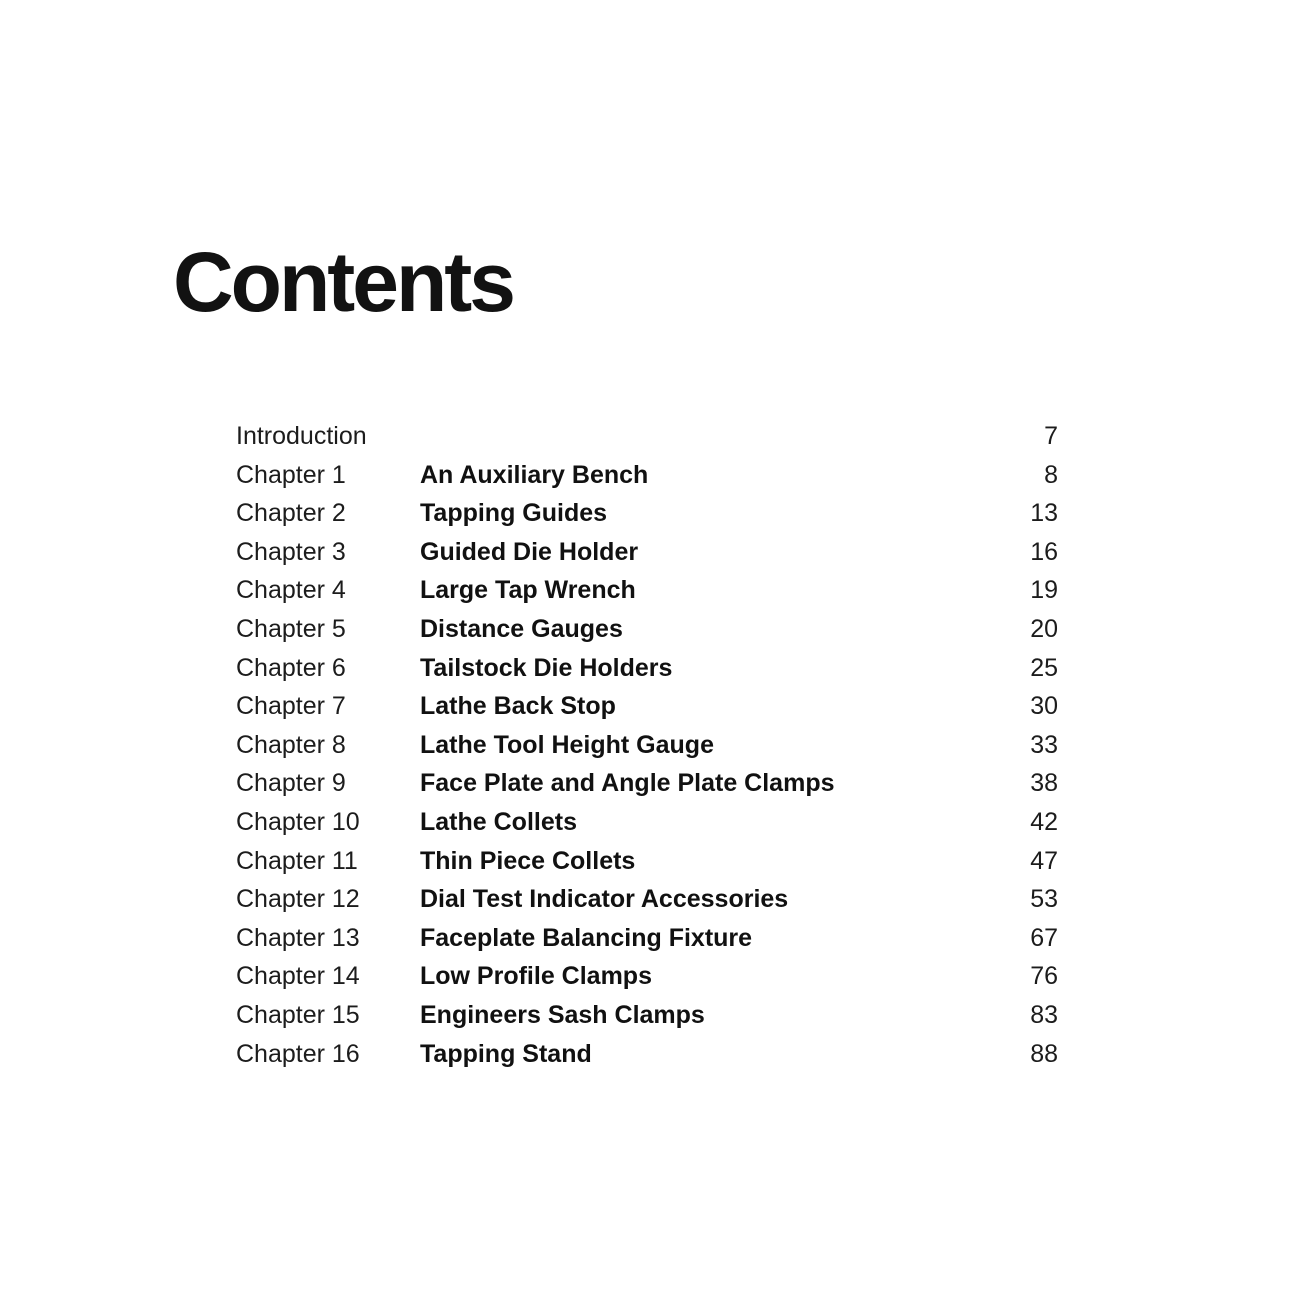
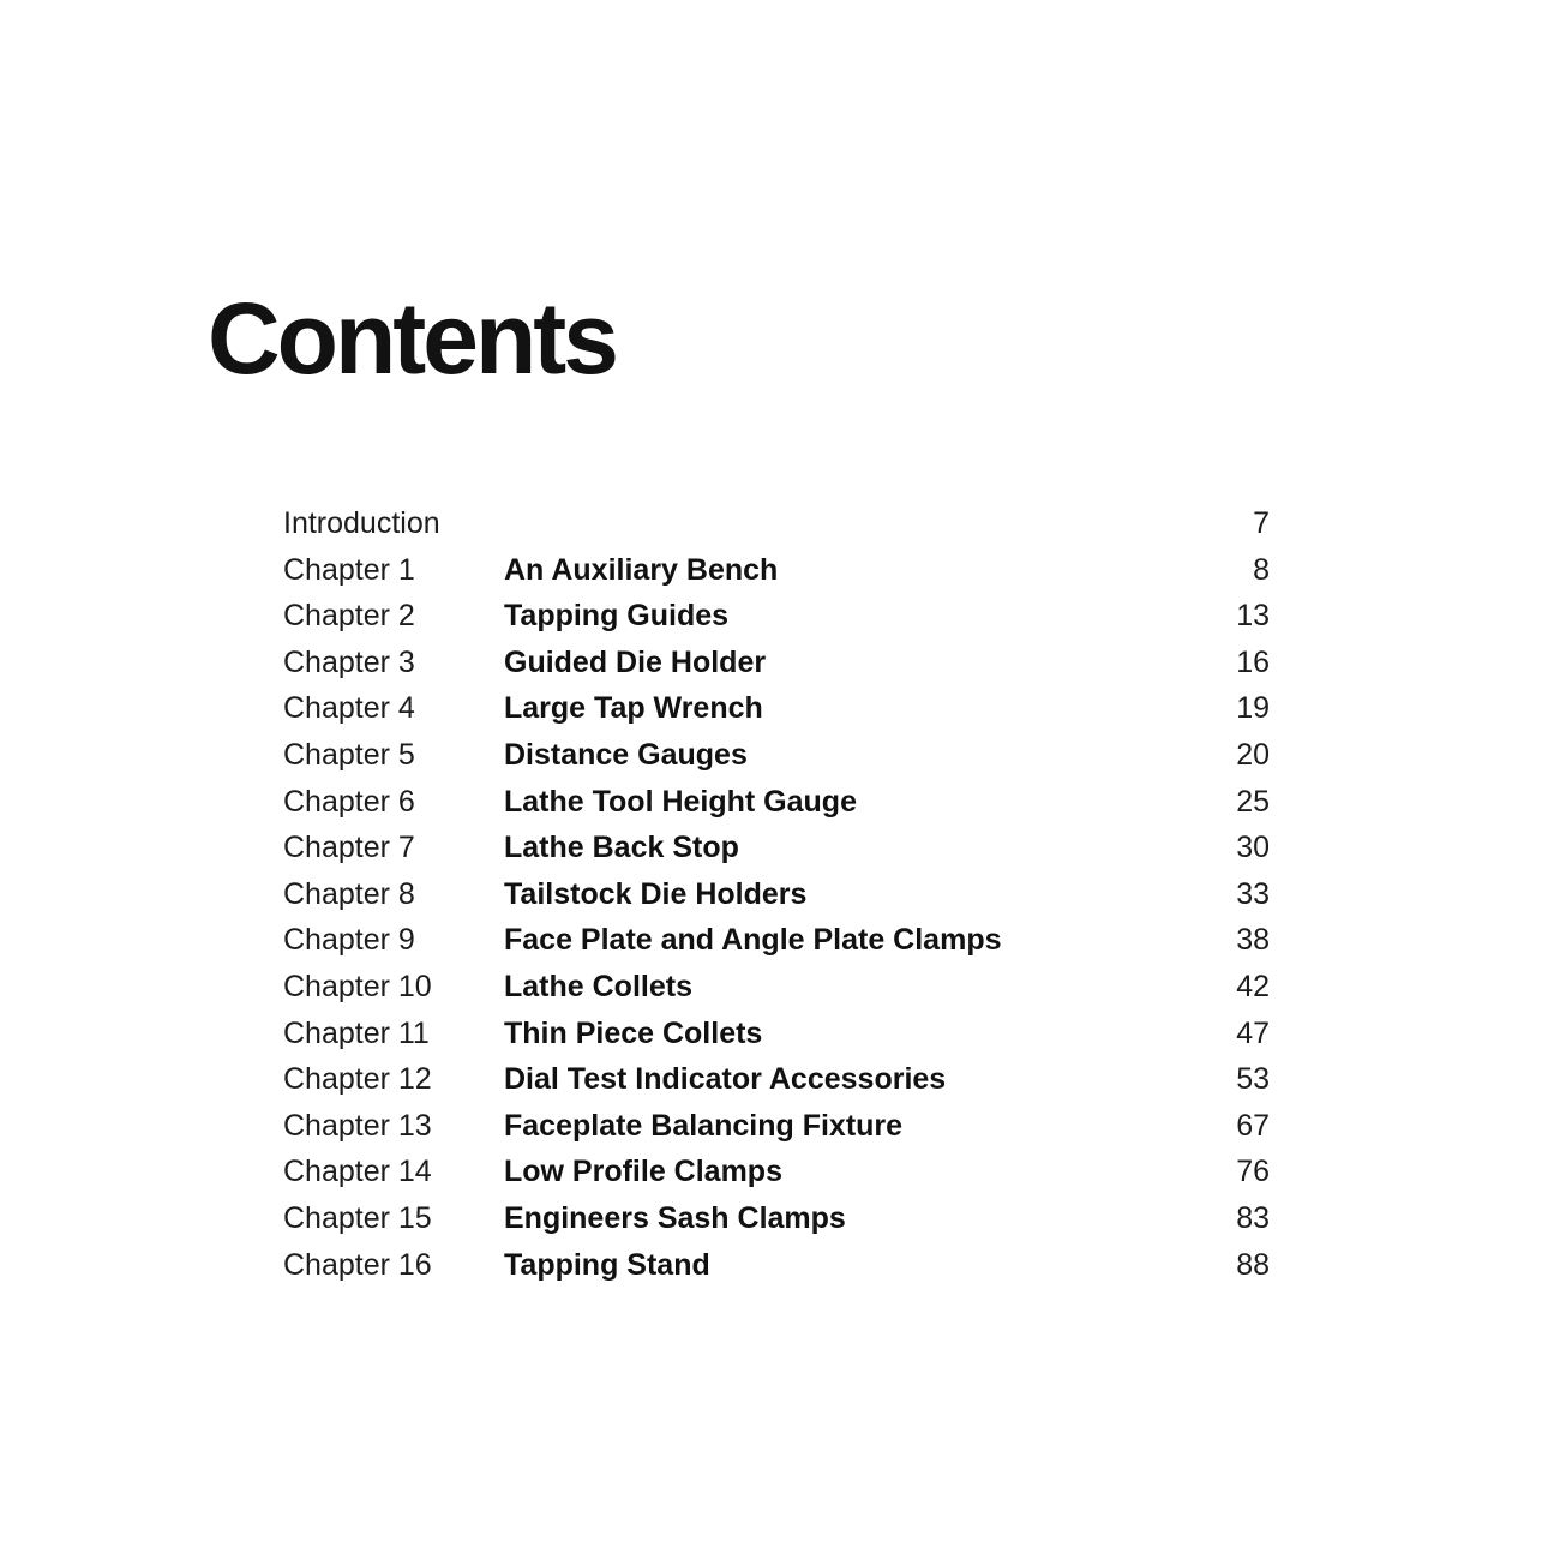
  Contents
  Introduction
  7
  Chapter 1
  An Auxiliary Bench
  8
  Chapter 2
  Tapping Guides
  13
  Chapter 3
  Guided Die Holder
  16
  Chapter 4
  Large Tap Wrench
  19
  Chapter 5
  Distance Gauges
  20
  Chapter 6
- Tailstock Die Holders
+ Lathe Tool Height Gauge
  25
  Chapter 7
  Lathe Back Stop
  30
  Chapter 8
- Lathe Tool Height Gauge
+ Tailstock Die Holders
  33
  Chapter 9
  Face Plate and Angle Plate Clamps
  38
  Chapter 10
  Lathe Collets
  42
  Chapter 11
  Thin Piece Collets
  47
  Chapter 12
  Dial Test Indicator Accessories
  53
  Chapter 13
  Faceplate Balancing Fixture
  67
  Chapter 14
  Low Profile Clamps
  76
  Chapter 15
  Engineers Sash Clamps
  83
  Chapter 16
  Tapping Stand
  88
